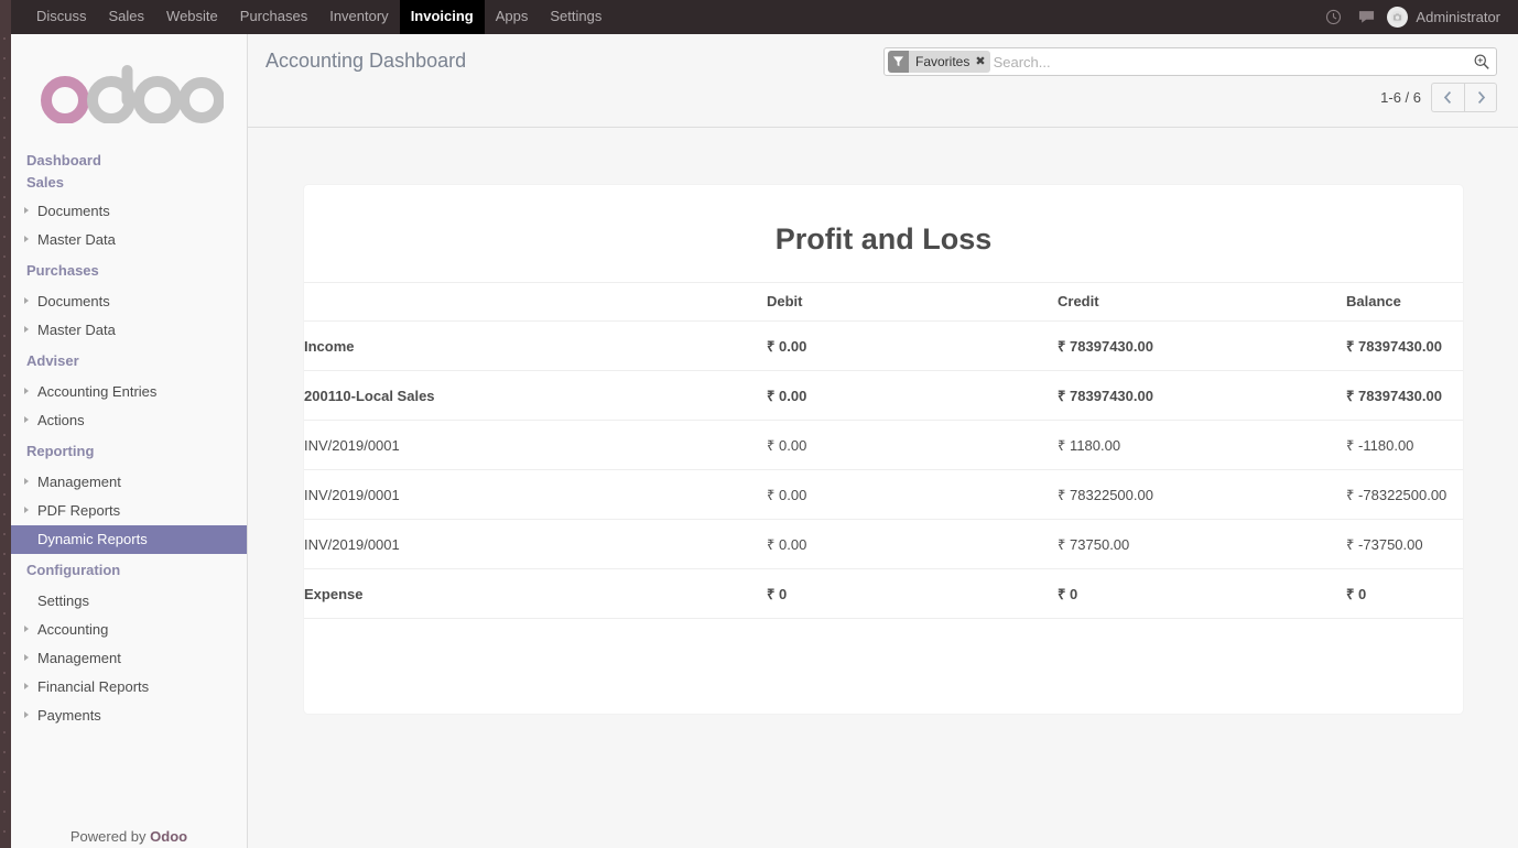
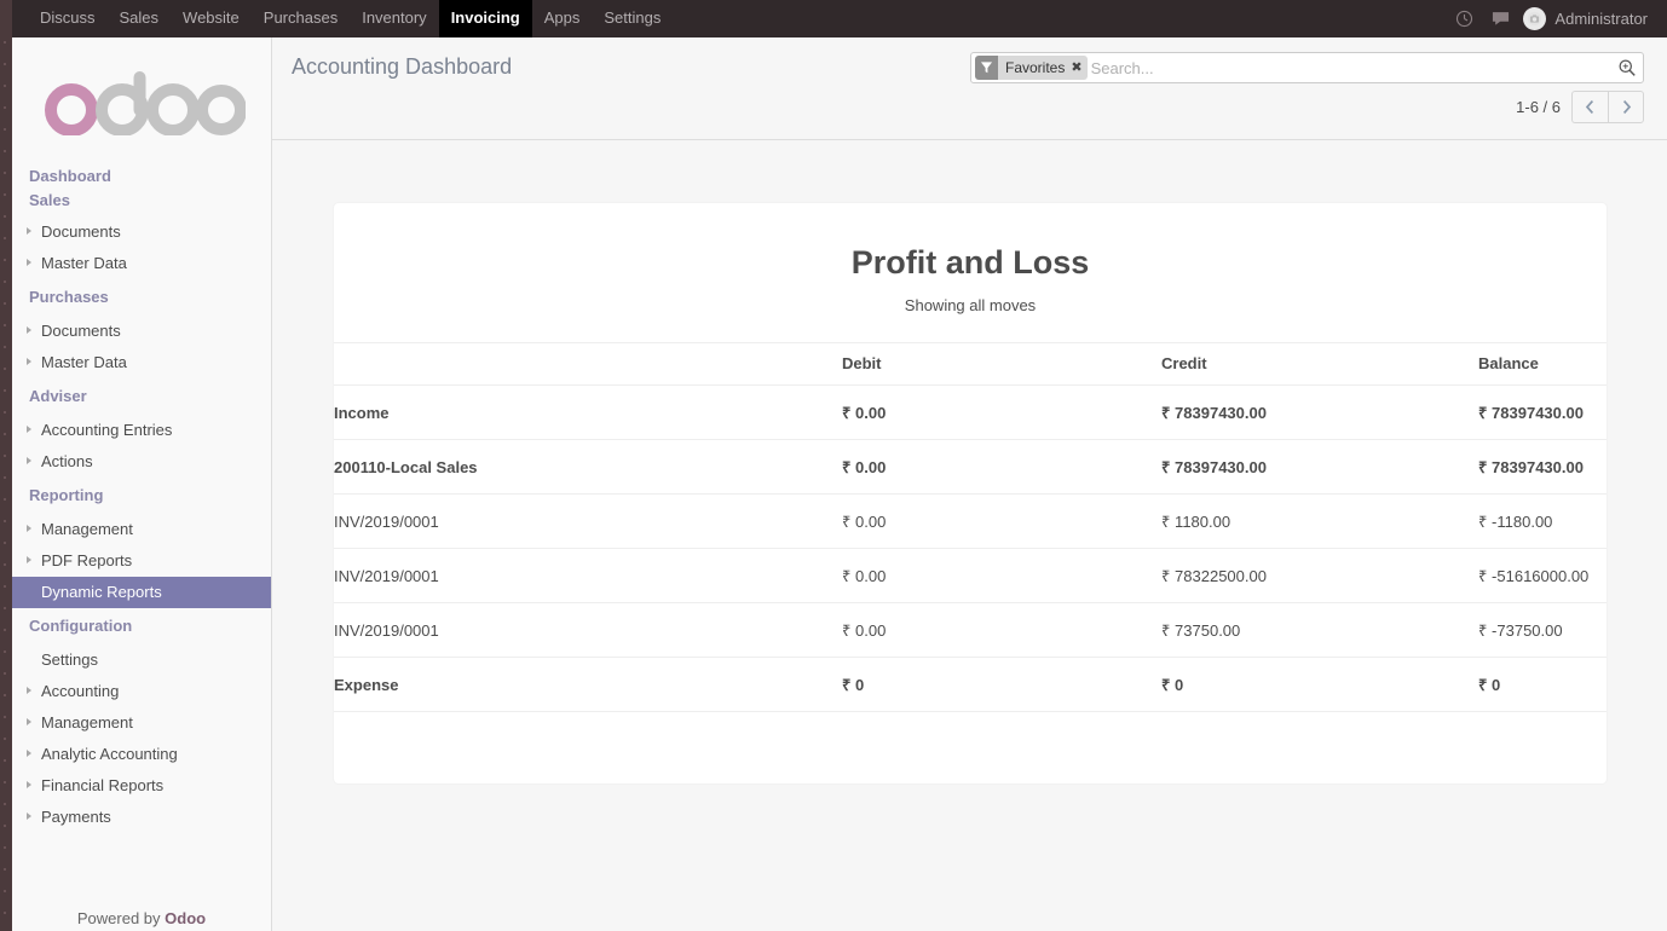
  Discuss
  Sales
  Website
  Purchases
  Inventory
  Invoicing
  Apps
  Settings
  Administrator
  Dashboard
  Sales
  Documents
  Master Data
  Purchases
  Documents
  Master Data
  Adviser
  Accounting Entries
  Actions
  Reporting
  Management
  PDF Reports
  Dynamic Reports
  Configuration
  Settings
  Accounting
  Management
+ Analytic Accounting
  Financial Reports
  Payments
  Powered by Odoo
  Accounting Dashboard
  Favorites
  ✖
  Search...
  1-6 / 6
  Profit and Loss
+ Showing all moves
  	Debit	Credit	Balance
  Income	₹ 0.00	₹ 78397430.00	₹ 78397430.00
  200110-Local Sales	₹ 0.00	₹ 78397430.00	₹ 78397430.00
  INV/2019/0001	₹ 0.00	₹ 1180.00	₹ -1180.00
- INV/2019/0001	₹ 0.00	₹ 78322500.00	₹ -78322500.00
+ INV/2019/0001	₹ 0.00	₹ 78322500.00	₹ -51616000.00
  INV/2019/0001	₹ 0.00	₹ 73750.00	₹ -73750.00
  Expense	₹ 0	₹ 0	₹ 0
